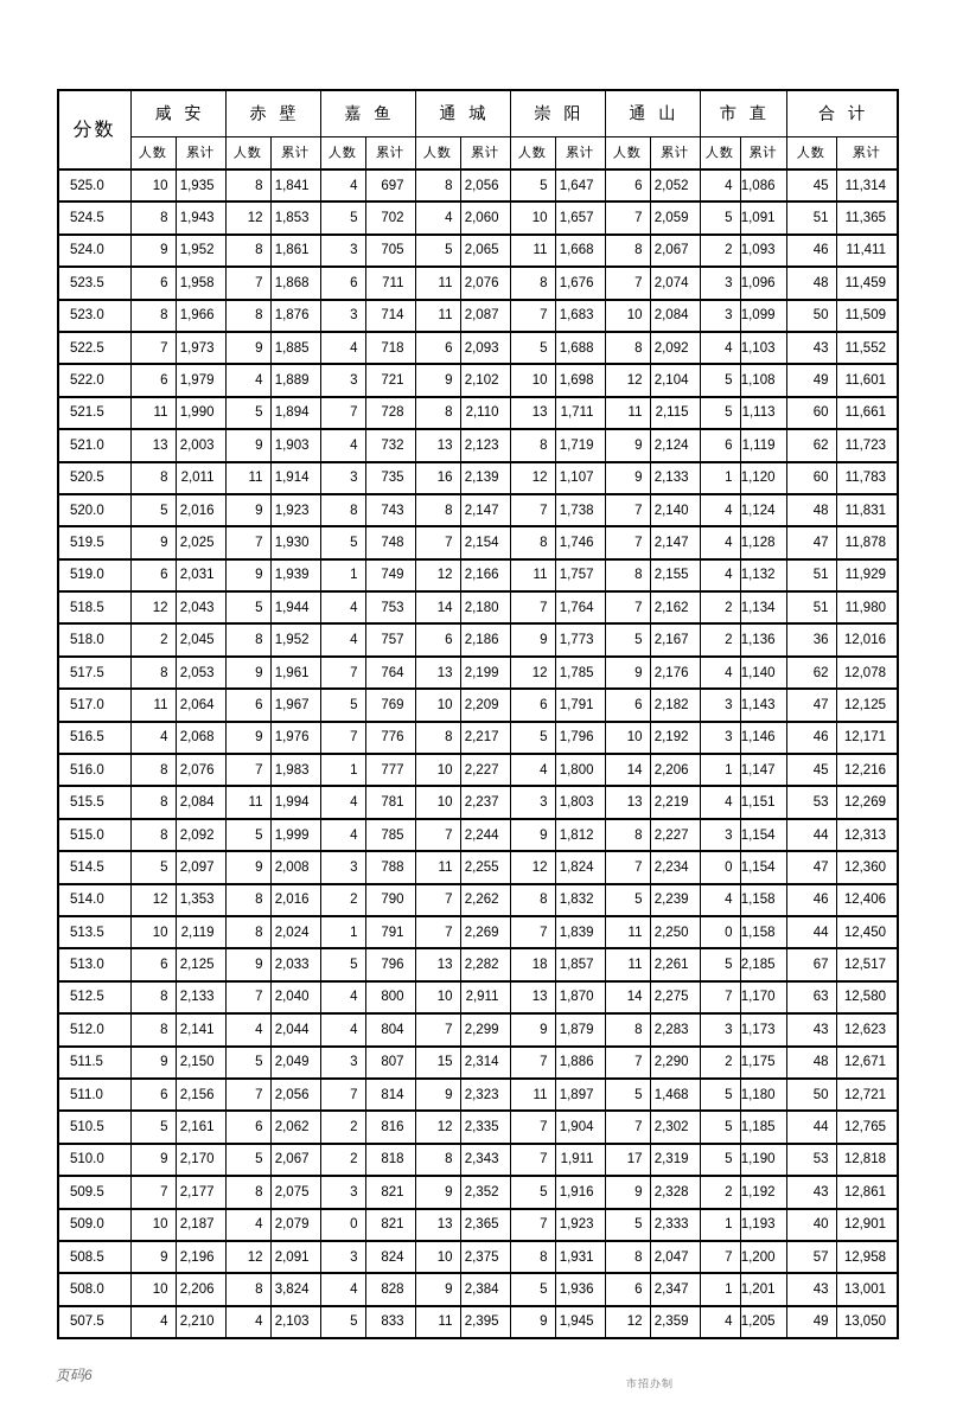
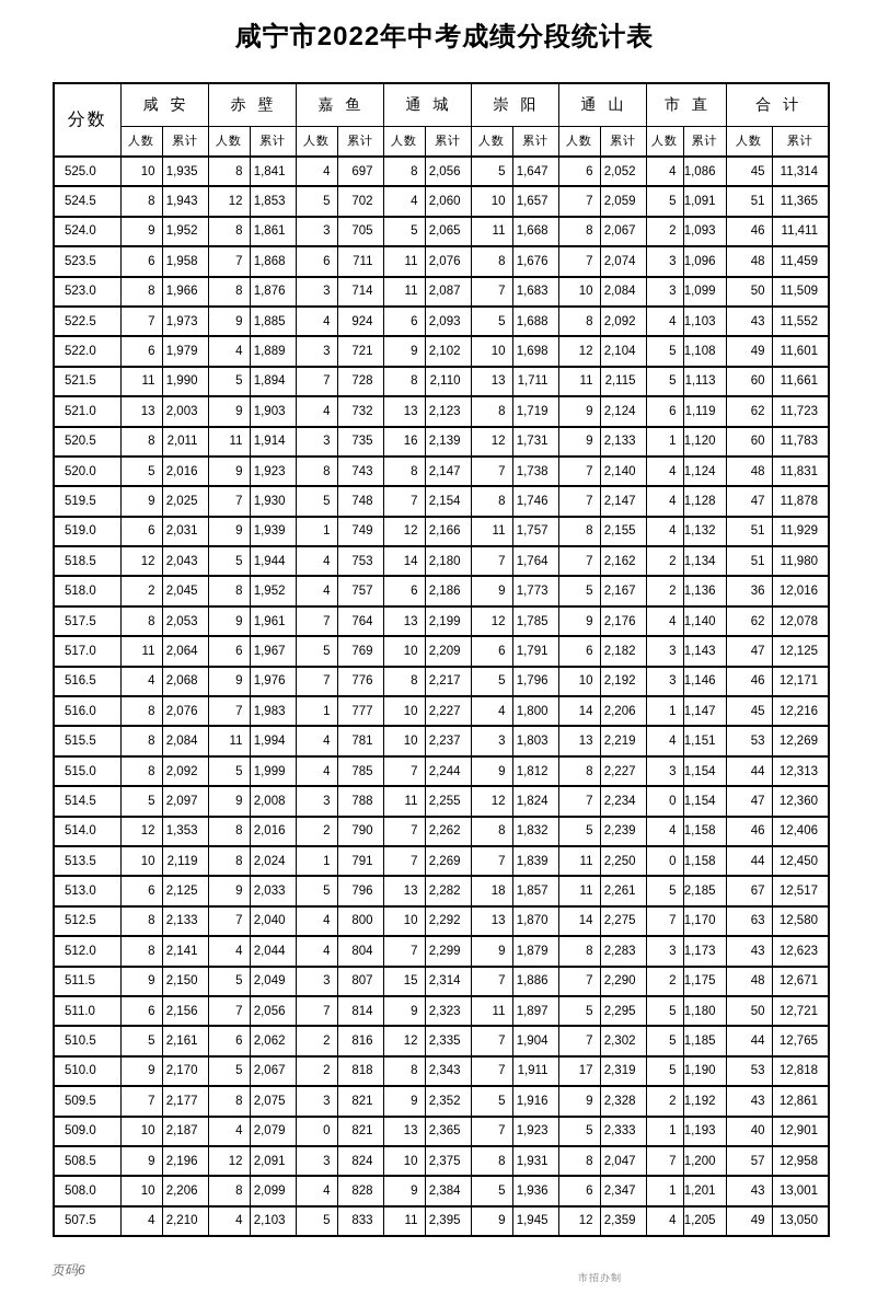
+ 咸宁市2022年中考成绩分段统计表
  分数	咸安	赤壁	嘉鱼	通城	崇阳	通山	市直	合计
  人数	累计	人数	累计	人数	累计	人数	累计	人数	累计	人数	累计	人数	累计	人数	累计
  525.0	10	1,935	8	1,841	4	697	8	2,056	5	1,647	6	2,052	4	1,086	45	11,314
  524.5	8	1,943	12	1,853	5	702	4	2,060	10	1,657	7	2,059	5	1,091	51	11,365
  524.0	9	1,952	8	1,861	3	705	5	2,065	11	1,668	8	2,067	2	1,093	46	11,411
  523.5	6	1,958	7	1,868	6	711	11	2,076	8	1,676	7	2,074	3	1,096	48	11,459
  523.0	8	1,966	8	1,876	3	714	11	2,087	7	1,683	10	2,084	3	1,099	50	11,509
- 522.5	7	1,973	9	1,885	4	718	6	2,093	5	1,688	8	2,092	4	1,103	43	11,552
+ 522.5	7	1,973	9	1,885	4	924	6	2,093	5	1,688	8	2,092	4	1,103	43	11,552
  522.0	6	1,979	4	1,889	3	721	9	2,102	10	1,698	12	2,104	5	1,108	49	11,601
  521.5	11	1,990	5	1,894	7	728	8	2,110	13	1,711	11	2,115	5	1,113	60	11,661
  521.0	13	2,003	9	1,903	4	732	13	2,123	8	1,719	9	2,124	6	1,119	62	11,723
- 520.5	8	2,011	11	1,914	3	735	16	2,139	12	1,107	9	2,133	1	1,120	60	11,783
+ 520.5	8	2,011	11	1,914	3	735	16	2,139	12	1,731	9	2,133	1	1,120	60	11,783
  520.0	5	2,016	9	1,923	8	743	8	2,147	7	1,738	7	2,140	4	1,124	48	11,831
  519.5	9	2,025	7	1,930	5	748	7	2,154	8	1,746	7	2,147	4	1,128	47	11,878
  519.0	6	2,031	9	1,939	1	749	12	2,166	11	1,757	8	2,155	4	1,132	51	11,929
  518.5	12	2,043	5	1,944	4	753	14	2,180	7	1,764	7	2,162	2	1,134	51	11,980
  518.0	2	2,045	8	1,952	4	757	6	2,186	9	1,773	5	2,167	2	1,136	36	12,016
  517.5	8	2,053	9	1,961	7	764	13	2,199	12	1,785	9	2,176	4	1,140	62	12,078
  517.0	11	2,064	6	1,967	5	769	10	2,209	6	1,791	6	2,182	3	1,143	47	12,125
  516.5	4	2,068	9	1,976	7	776	8	2,217	5	1,796	10	2,192	3	1,146	46	12,171
  516.0	8	2,076	7	1,983	1	777	10	2,227	4	1,800	14	2,206	1	1,147	45	12,216
  515.5	8	2,084	11	1,994	4	781	10	2,237	3	1,803	13	2,219	4	1,151	53	12,269
  515.0	8	2,092	5	1,999	4	785	7	2,244	9	1,812	8	2,227	3	1,154	44	12,313
  514.5	5	2,097	9	2,008	3	788	11	2,255	12	1,824	7	2,234	0	1,154	47	12,360
  514.0	12	1,353	8	2,016	2	790	7	2,262	8	1,832	5	2,239	4	1,158	46	12,406
  513.5	10	2,119	8	2,024	1	791	7	2,269	7	1,839	11	2,250	0	1,158	44	12,450
  513.0	6	2,125	9	2,033	5	796	13	2,282	18	1,857	11	2,261	5	2,185	67	12,517
- 512.5	8	2,133	7	2,040	4	800	10	2,911	13	1,870	14	2,275	7	1,170	63	12,580
+ 512.5	8	2,133	7	2,040	4	800	10	2,292	13	1,870	14	2,275	7	1,170	63	12,580
  512.0	8	2,141	4	2,044	4	804	7	2,299	9	1,879	8	2,283	3	1,173	43	12,623
  511.5	9	2,150	5	2,049	3	807	15	2,314	7	1,886	7	2,290	2	1,175	48	12,671
- 511.0	6	2,156	7	2,056	7	814	9	2,323	11	1,897	5	1,468	5	1,180	50	12,721
+ 511.0	6	2,156	7	2,056	7	814	9	2,323	11	1,897	5	2,295	5	1,180	50	12,721
  510.5	5	2,161	6	2,062	2	816	12	2,335	7	1,904	7	2,302	5	1,185	44	12,765
  510.0	9	2,170	5	2,067	2	818	8	2,343	7	1,911	17	2,319	5	1,190	53	12,818
  509.5	7	2,177	8	2,075	3	821	9	2,352	5	1,916	9	2,328	2	1,192	43	12,861
  509.0	10	2,187	4	2,079	0	821	13	2,365	7	1,923	5	2,333	1	1,193	40	12,901
  508.5	9	2,196	12	2,091	3	824	10	2,375	8	1,931	8	2,047	7	1,200	57	12,958
- 508.0	10	2,206	8	3,824	4	828	9	2,384	5	1,936	6	2,347	1	1,201	43	13,001
+ 508.0	10	2,206	8	2,099	4	828	9	2,384	5	1,936	6	2,347	1	1,201	43	13,001
  507.5	4	2,210	4	2,103	5	833	11	2,395	9	1,945	12	2,359	4	1,205	49	13,050
  页码6
  市招办制
